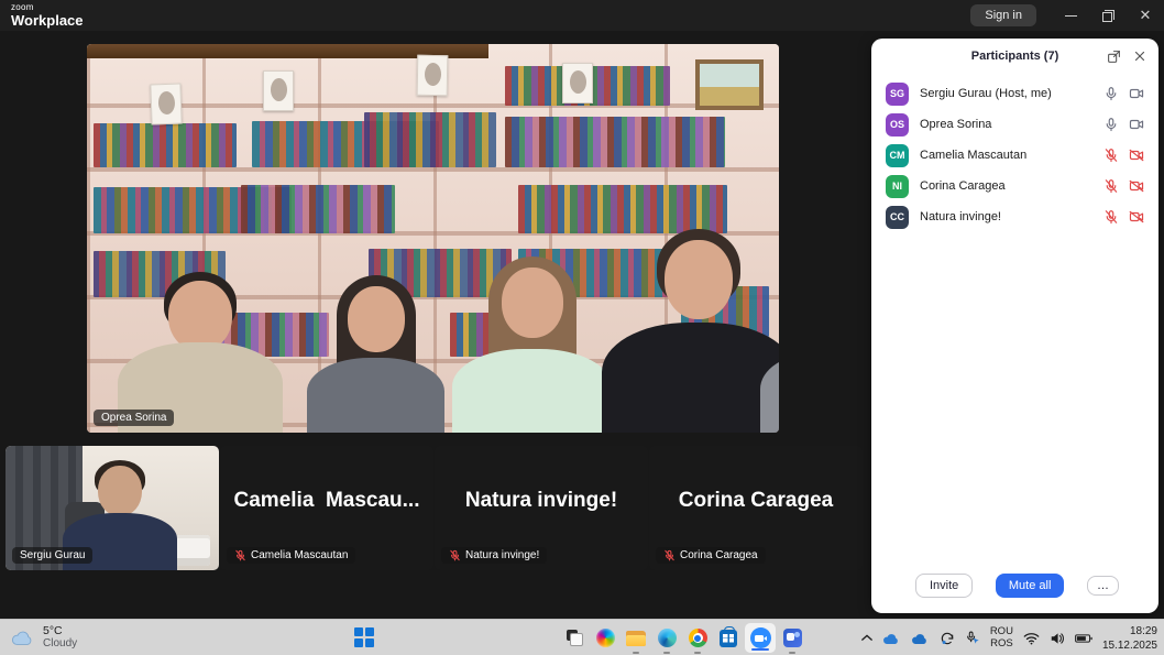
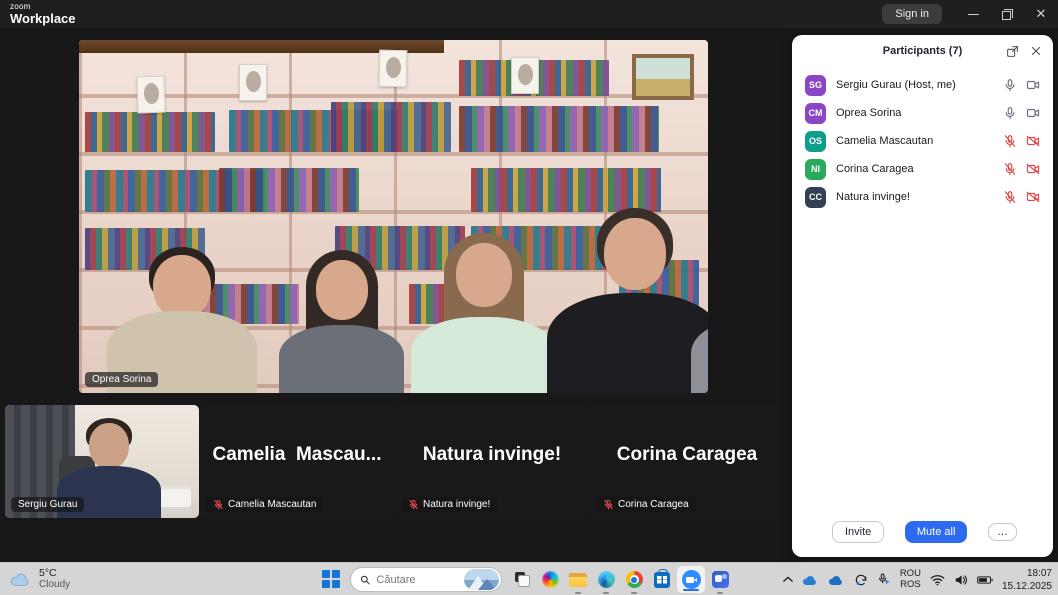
  zoom
  Workplace
  Sign in
  ✕
  Oprea Sorina
  Sergiu Gurau
  Camelia Mascau...
  Camelia Mascautan
  Natura invinge!
  Natura invinge!
  Corina Caragea
  Corina Caragea
  Participants (7)
  SG
  Sergiu Gurau (Host, me)
- OS
+ CM
  Oprea Sorina
- CM
+ OS
  Camelia Mascautan
  NI
  Corina Caragea
  CC
  Natura invinge!
  Invite
  Mute all
  …
  5°C
  Cloudy
+ Căutare
  ROU
  ROS
- 18:29
+ 18:07
  15.12.2025
